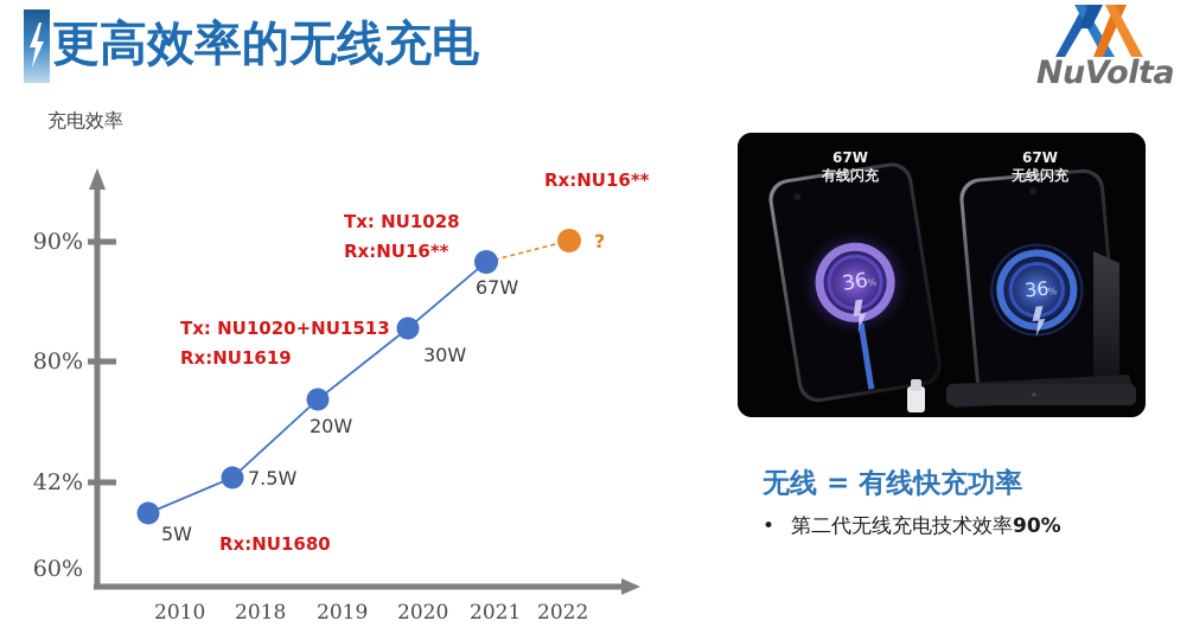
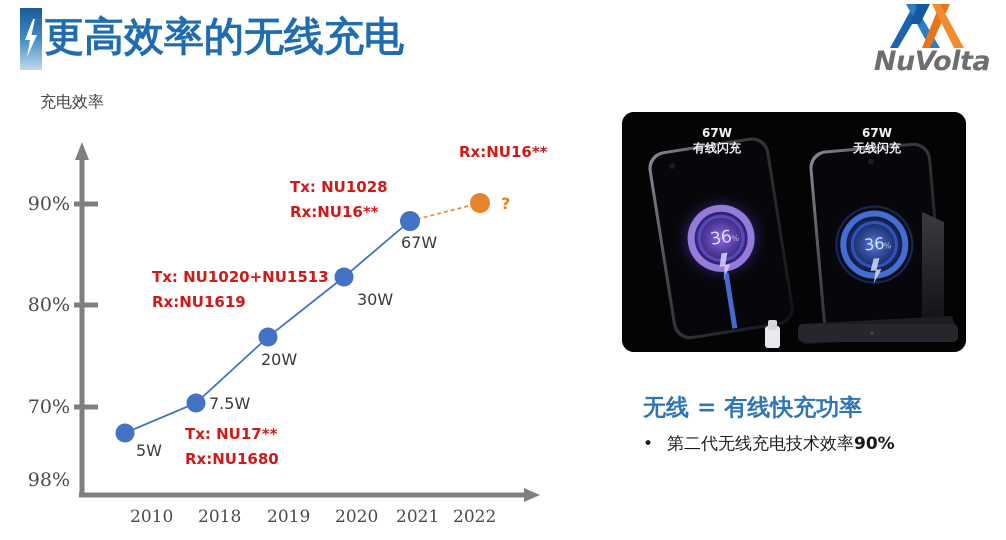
  更高效率的无线充电
  NuVolta
  充电效率
  90%
  80%
- 42%
+ 70%
- 60%
+ 98%
  2010
  2018
  2019
  2020
  2021
  2022
  5W
  7.5W
  20W
  30W
  67W
  ?
+ Tx: NU17**
  Rx:NU1680
  Tx: NU1020+NU1513
  Rx:NU1619
  Tx: NU1028
  Rx:NU16**
  Rx:NU16**
  67W
  有线闪充
  67W
  无线闪充
  无线 = 有线快充功率
  • 第二代无线充电技术效率90%
